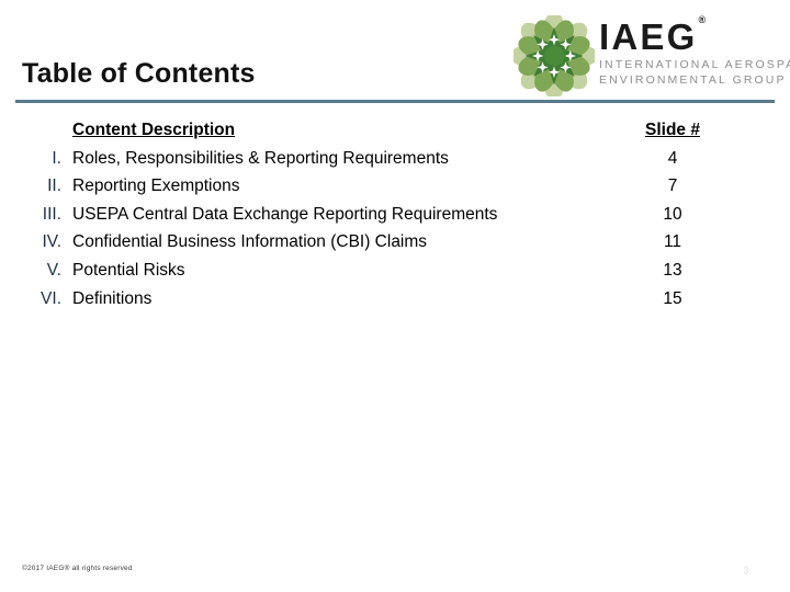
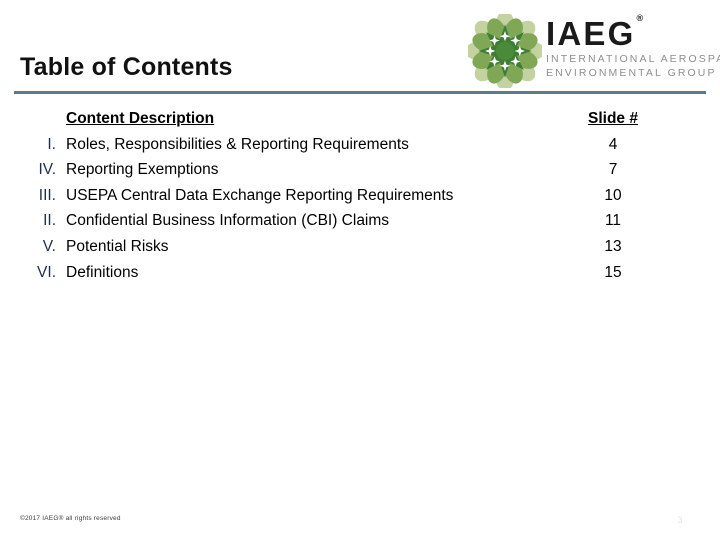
  IAEG®
  INTERNATIONAL AEROSP
  ENVIRONMENTAL GROUP
  Table of Contents
  Content Description
  Slide #
  I.
  Roles, Responsibilities & Reporting Requirements
  4
- II.
+ IV.
  Reporting Exemptions
  7
  III.
  USEPA Central Data Exchange Reporting Requirements
  10
- IV.
+ II.
  Confidential Business Information (CBI) Claims
  11
  V.
  Potential Risks
  13
  VI.
  Definitions
  15
  3
